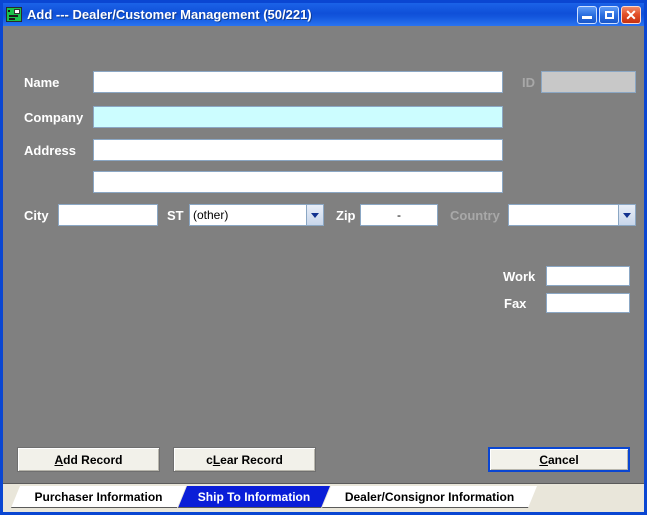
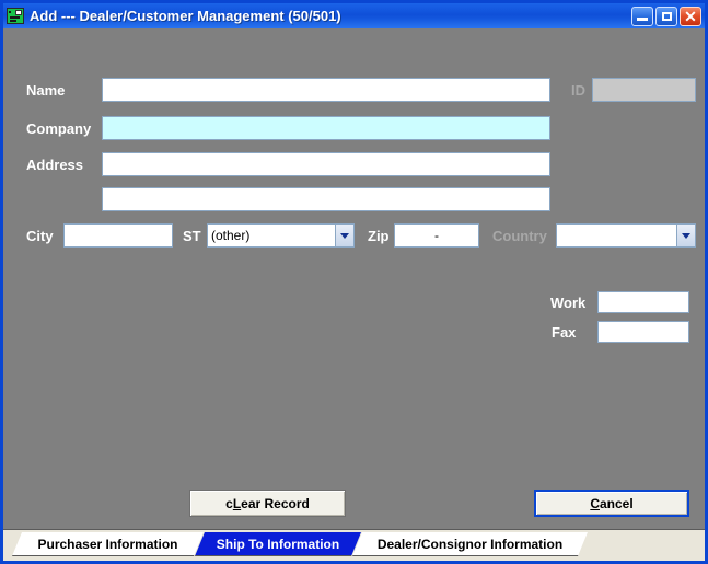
- Add --- Dealer/Customer Management (50/221)
+ Add --- Dealer/Customer Management (50/501)
  ✕
  Name
  ID
  Company
  Address
  City
  ST
  (other)
  Zip
  -
  Country
  Work
  Fax
- Add Record
  cLear Record
  Cancel
  Purchaser Information
  Ship To Information
  Dealer/Consignor Information
